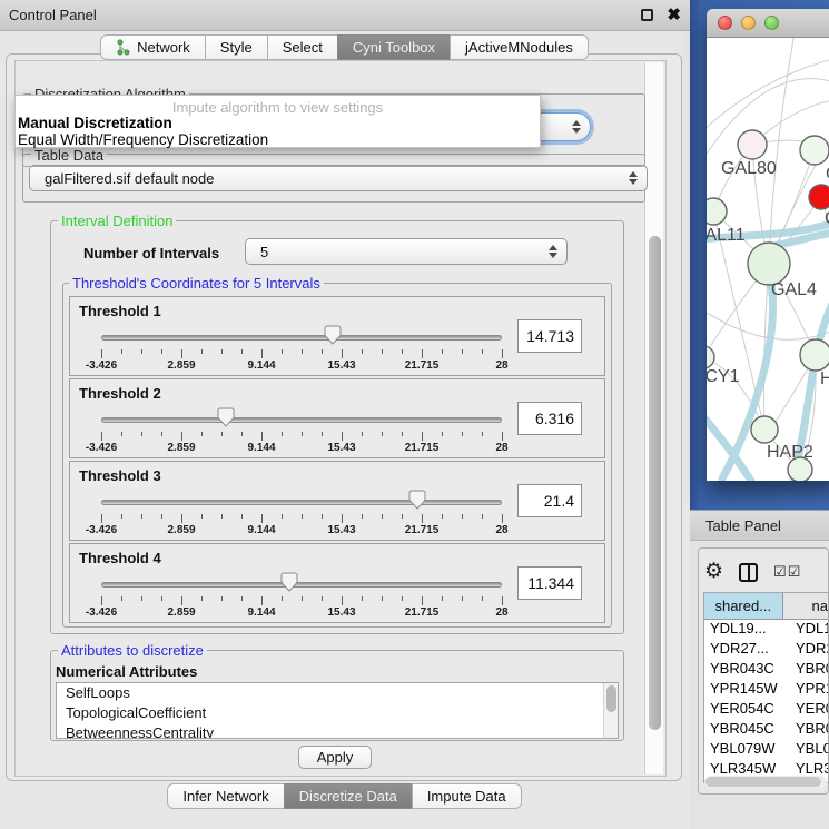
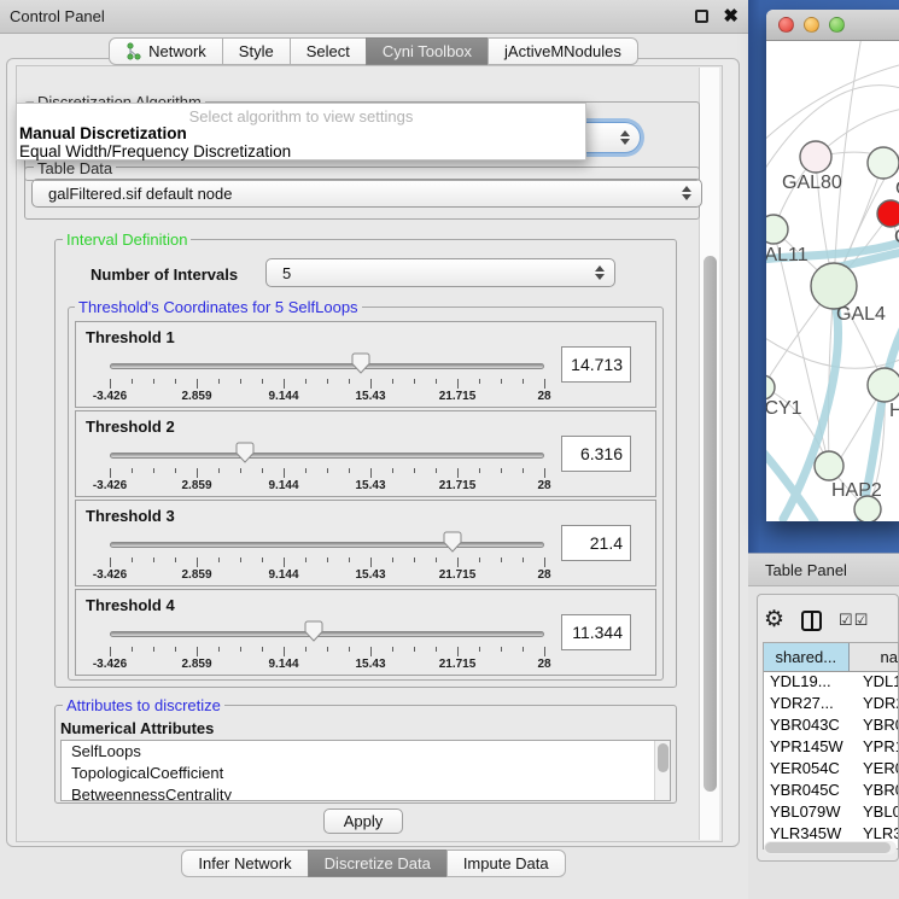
  Control Panel
  ✖
  Network
  Style
  Select
  Cyni Toolbox
  jActiveMNodules
- Impute algorithm to view settings
+ Select algorithm to view settings
  Manual Discretization
  Equal Width/Frequency Discretization
  Table Data
  galFiltered.sif default node
  Interval Definition
  Number of Intervals
  5
- Threshold's Coordinates for 5 Intervals
+ Threshold's Coordinates for 5 SelfLoops
  Threshold 1
  -3.426
  2.859
  9.144
  15.43
  21.715
  28
  14.713
  Threshold 2
  -3.426
  2.859
  9.144
  15.43
  21.715
  28
  6.316
  Threshold 3
  -3.426
  2.859
  9.144
  15.43
  21.715
  28
  21.4
  Threshold 4
  -3.426
  2.859
  9.144
  15.43
  21.715
  28
  11.344
  Attributes to discretize
  Numerical Attributes
  SelfLoops
  TopologicalCoefficient
  BetweennessCentrality
  Apply
  Infer Network
  Discretize Data
  Impute Data
  GAL80
  AL11
  GAL4
  CY1
  H
  HAP2
  Table Panel
  ⚙
  ☑☑
  shared...
  na
  YDL19...
  YDL1
  YDR27...
  YDR
  YBR043C
  YBR
  YPR145W
  YPR
  YER054C
  YER
  YBR045C
  YBR
  YBL079W
  YBL0
  YLR345W
  YLR3
